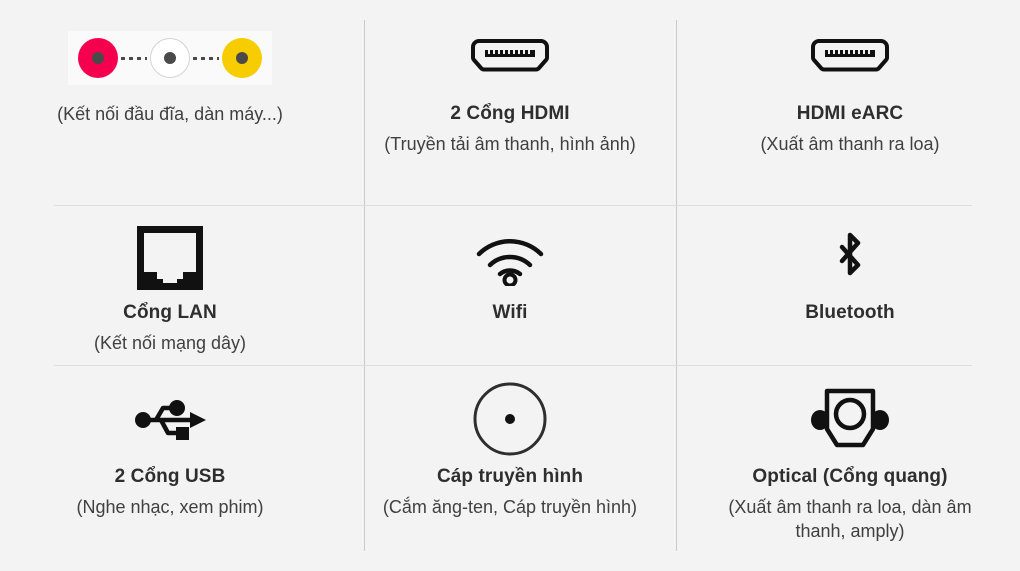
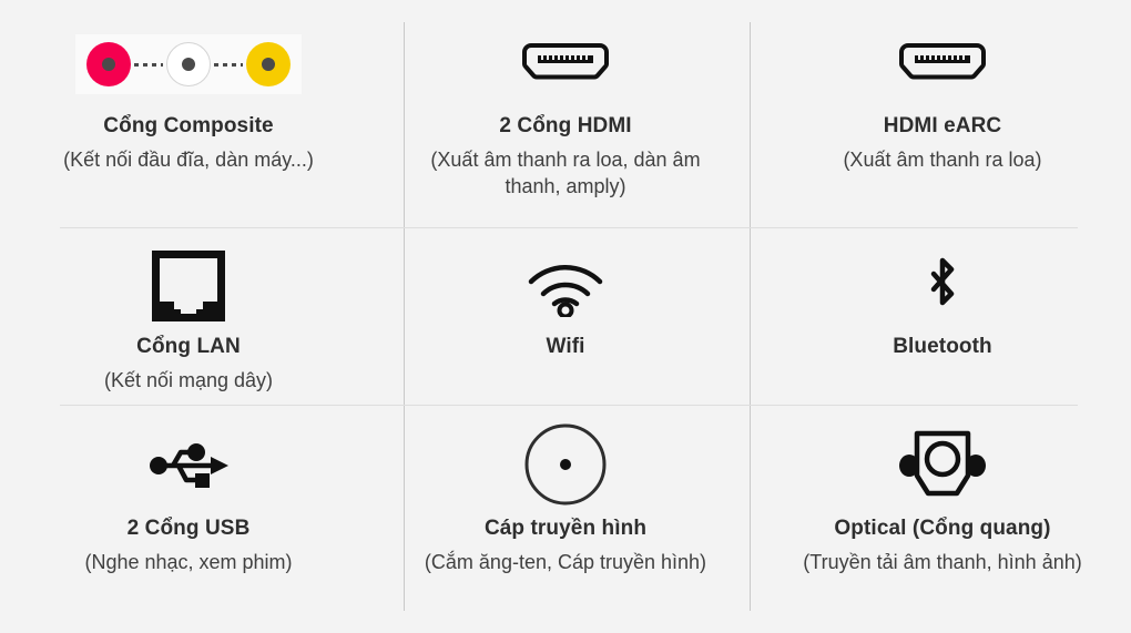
+ Cổng Composite
  (Kết nối đầu đĩa, dàn máy...)
  2 Cổng HDMI
- (Truyền tải âm thanh, hình ảnh)
+ (Xuất âm thanh ra loa, dàn âm thanh, amply)
  HDMI eARC
  (Xuất âm thanh ra loa)
  Cổng LAN
  (Kết nối mạng dây)
  Wifi
  Bluetooth
  2 Cổng USB
  (Nghe nhạc, xem phim)
  Cáp truyền hình
  (Cắm ăng-ten, Cáp truyền hình)
  Optical (Cổng quang)
- (Xuất âm thanh ra loa, dàn âm thanh, amply)
+ (Truyền tải âm thanh, hình ảnh)
